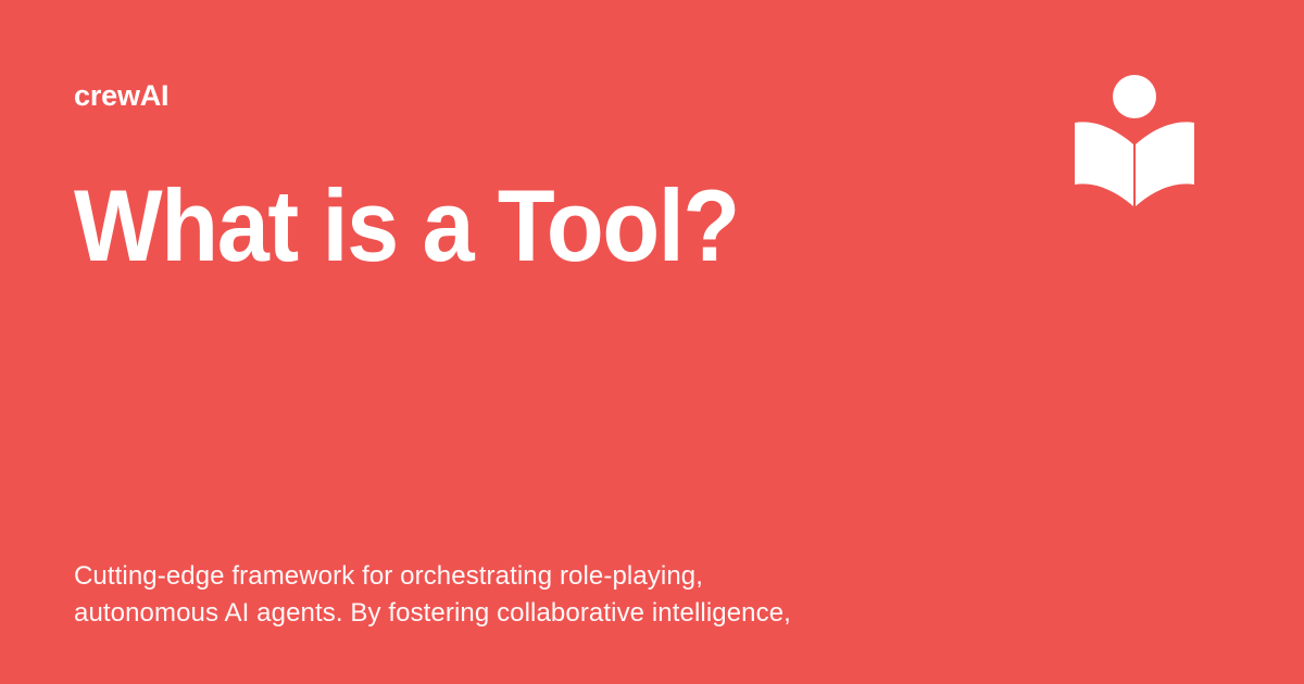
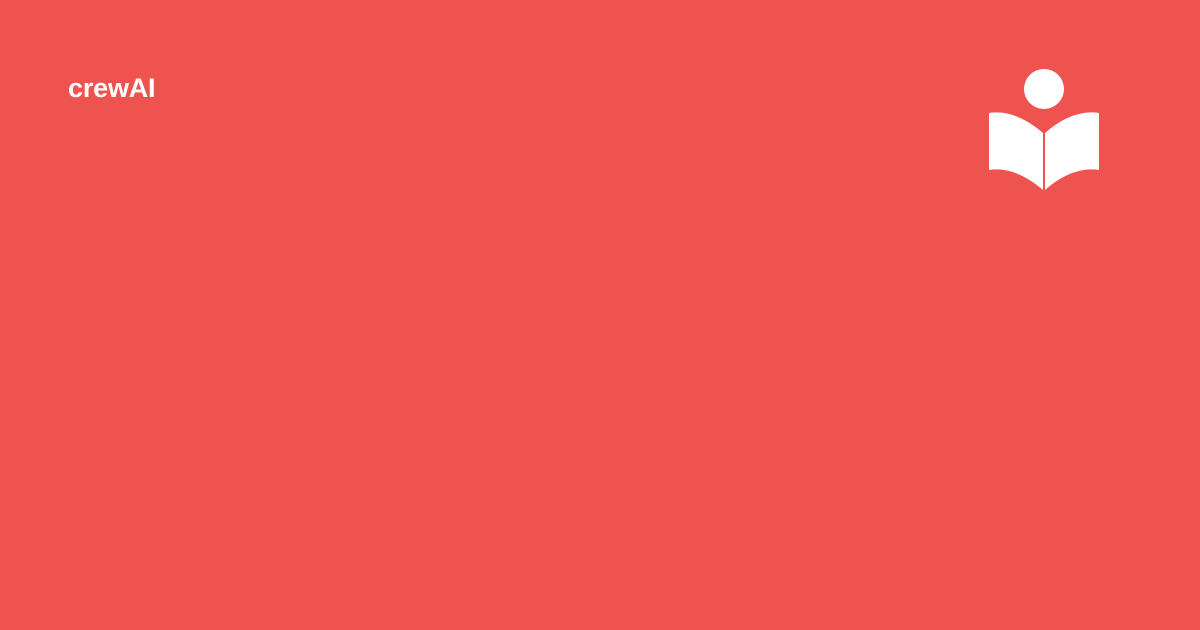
  crewAI
- What is a Tool?
- Cutting-edge framework for orchestrating role-playing,
- autonomous AI agents. By fostering collaborative intelligence,
